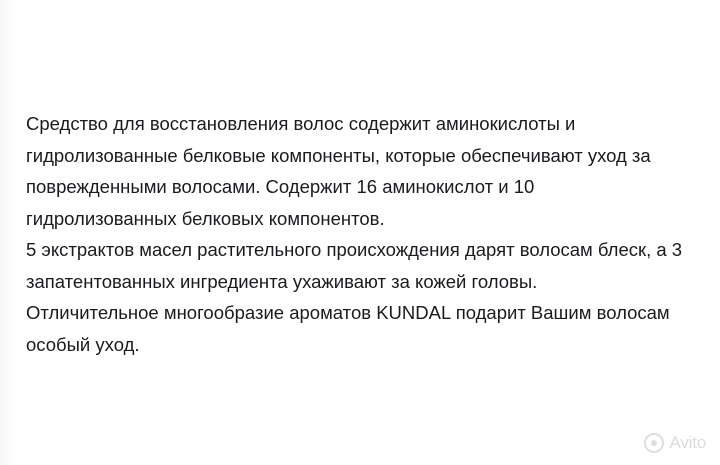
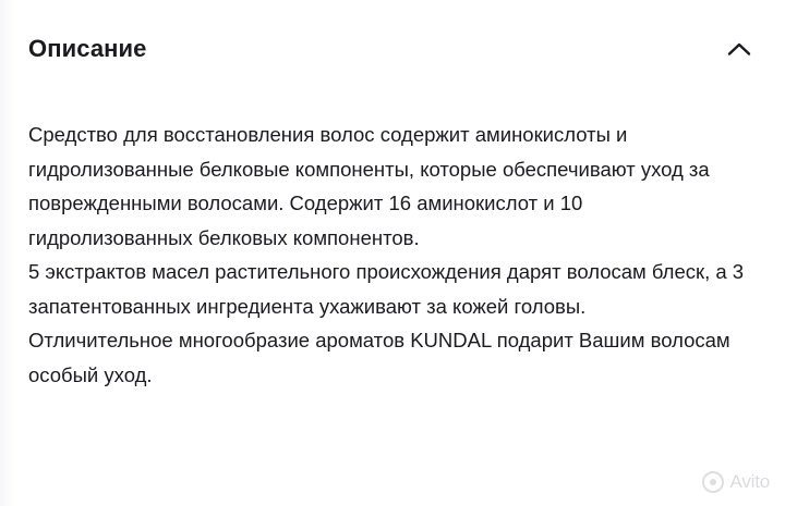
+ Описание
  Средство для восстановления волос содержит аминокислоты и гидролизованные белковые компоненты, которые обеспечивают уход за поврежденными волосами. Содержит 16 аминокислот и 10 гидролизованных белковых компонентов.
  5 экстрактов масел растительного происхождения дарят волосам блеск, а 3 запатентованных ингредиента ухаживают за кожей головы.
  Отличительное многообразие ароматов KUNDAL подарит Вашим волосам особый уход.
  Avito
